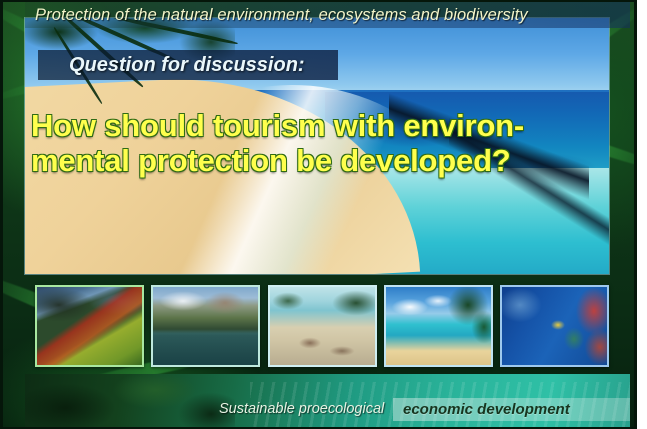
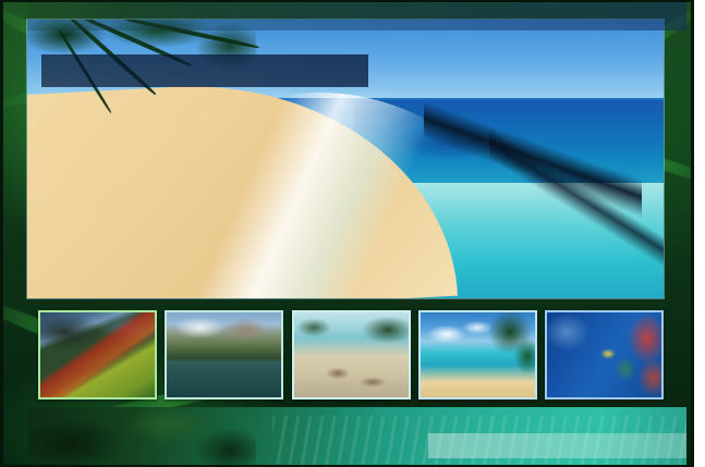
- Protection of the natural environment, ecosystems and biodiversity
- Question for discussion:
- How should tourism with environ-
- mental protection be developed?
- Sustainable proecological
- economic development
